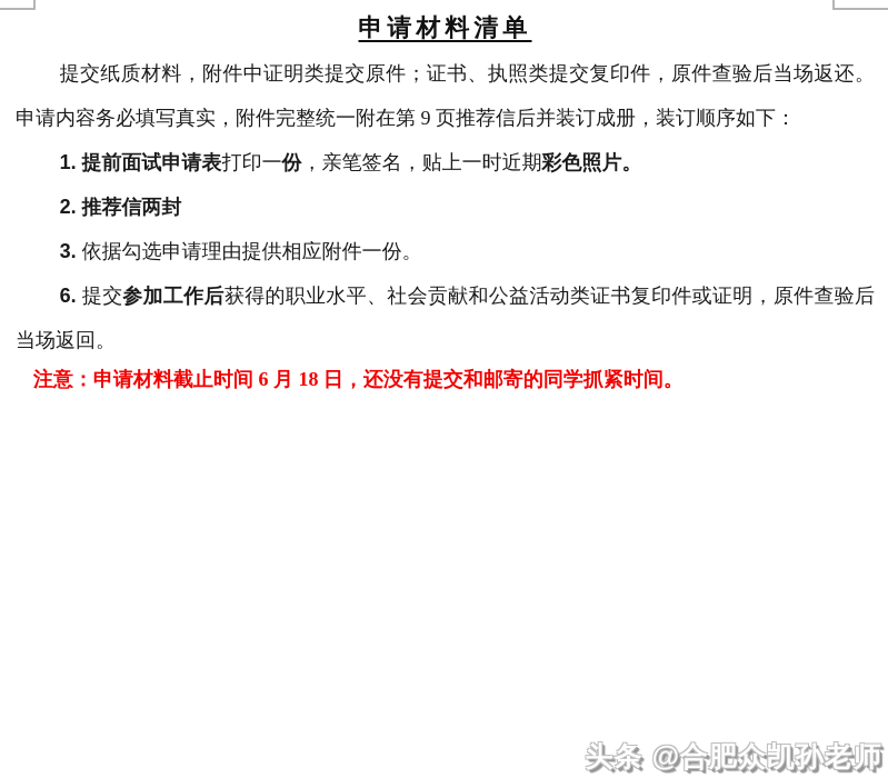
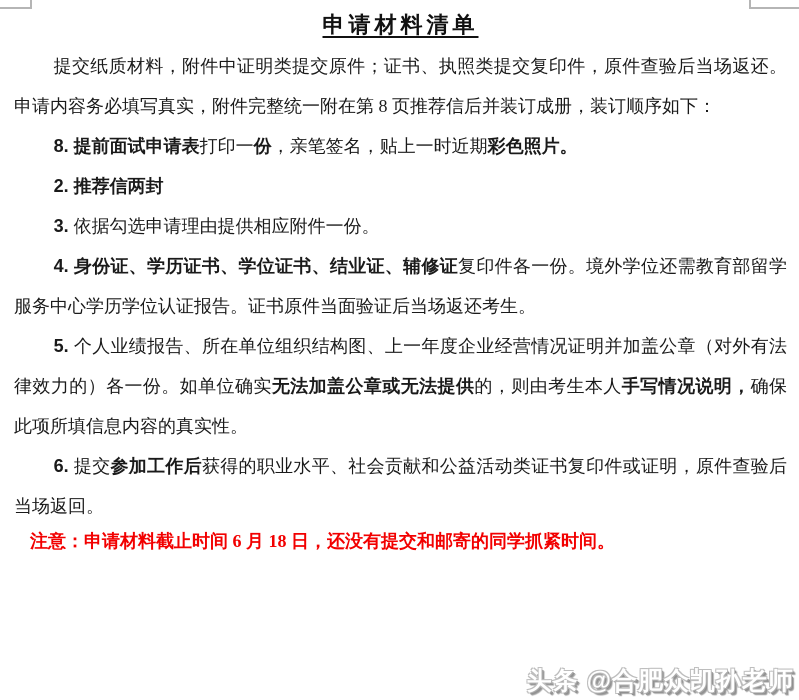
  申请材料清单
- 提交纸质材料，附件中证明类提交原件；证书、执照类提交复印件，原件查验后当场返还。申请内容务必填写真实，附件完整统一附在第 9 页推荐信后并装订成册，装订顺序如下：
+ 提交纸质材料，附件中证明类提交原件；证书、执照类提交复印件，原件查验后当场返还。申请内容务必填写真实，附件完整统一附在第 8 页推荐信后并装订成册，装订顺序如下：
- 1. 提前面试申请表打印一份，亲笔签名，贴上一时近期彩色照片。
+ 8. 提前面试申请表打印一份，亲笔签名，贴上一时近期彩色照片。
  2. 推荐信两封
  3. 依据勾选申请理由提供相应附件一份。
+ 4. 身份证、学历证书、学位证书、结业证、辅修证复印件各一份。境外学位还需教育部留学服务中心学历学位认证报告。证书原件当面验证后当场返还考生。
+ 5. 个人业绩报告、所在单位组织结构图、上一年度企业经营情况证明并加盖公章（对外有法律效力的）各一份。如单位确实无法加盖公章或无法提供的，则由考生本人手写情况说明，确保此项所填信息内容的真实性。
  6. 提交参加工作后获得的职业水平、社会贡献和公益活动类证书复印件或证明，原件查验后当场返回。
  注意：申请材料截止时间 6 月 18 日，还没有提交和邮寄的同学抓紧时间。
  头条 @合肥众凯孙老师
